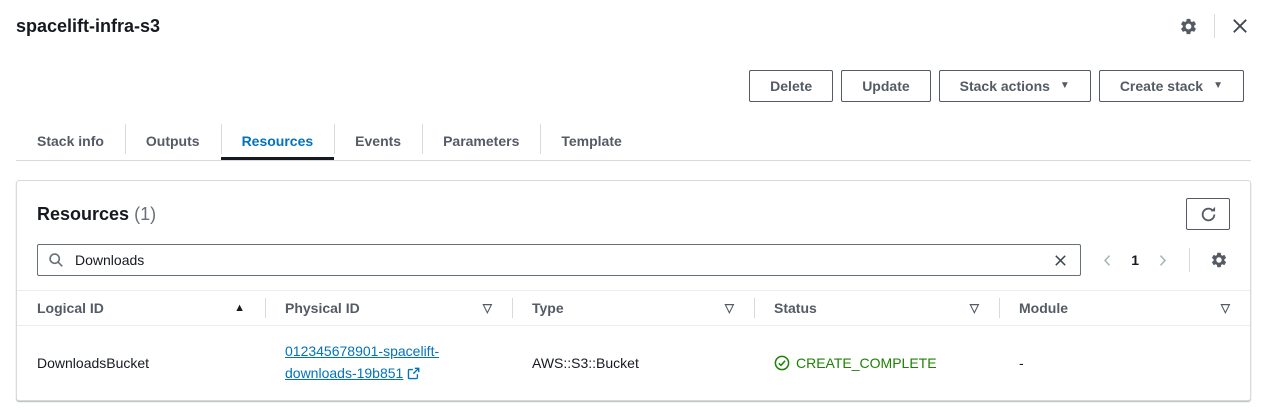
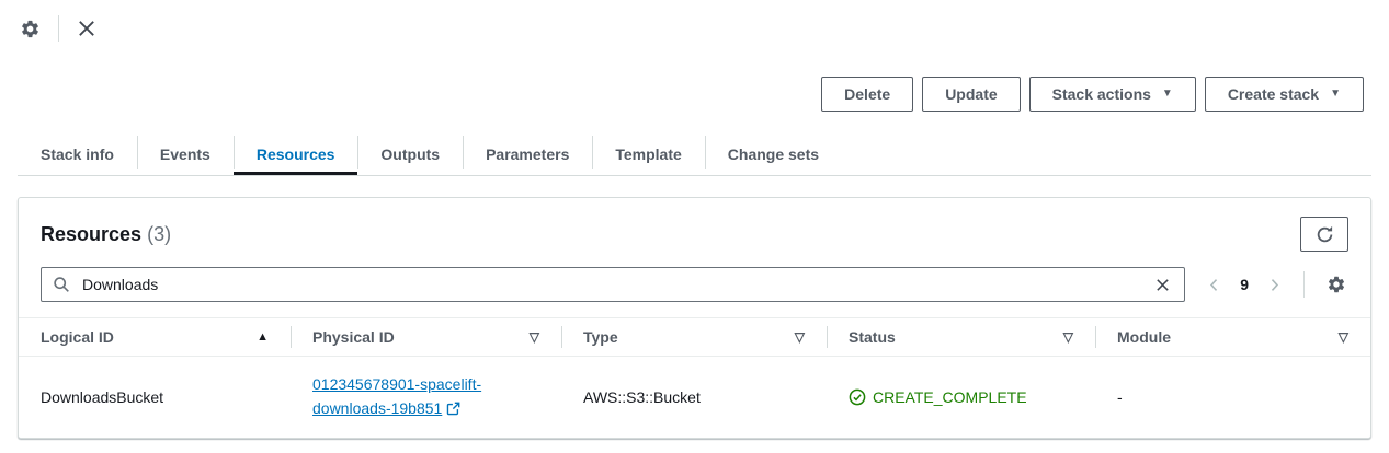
- spacelift-infra-s3
  Delete
  Update
  Stack actions
  ▼
  Create stack
  ▼
  Stack info
- Outputs
+ Events
  Resources
- Events
+ Outputs
  Parameters
  Template
+ Change sets
- Resources (1)
+ Resources (3)
  Downloads
- 1
+ 9
  Logical ID ▲	Physical ID ▽	Type ▽	Status ▽	Module ▽
  DownloadsBucket	012345678901-spacelift-downloads-19b851	AWS::S3::Bucket	CREATE_COMPLETE	-
